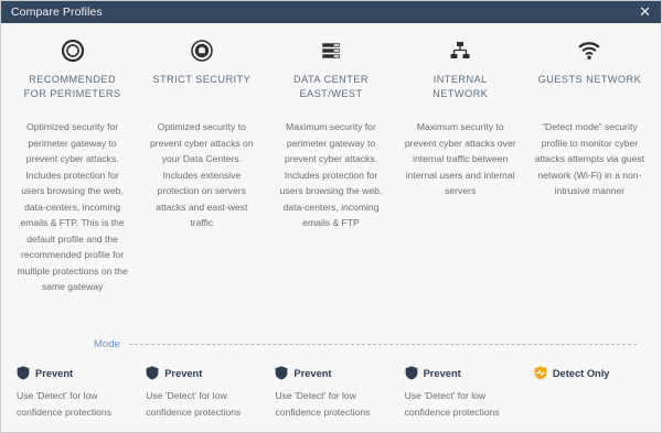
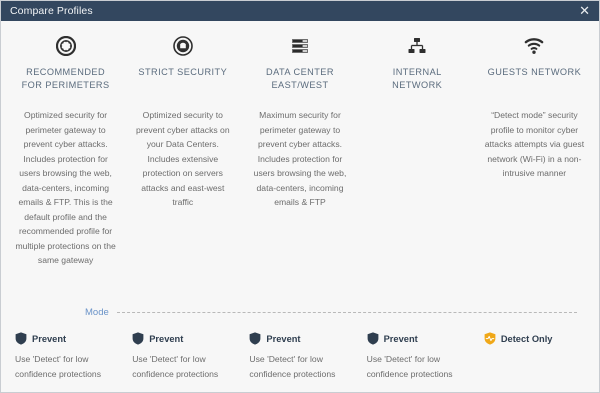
  Compare Profiles
  ✕
  RECOMMENDED FOR PERIMETERS
  Optimized security for perimeter gateway to prevent cyber attacks. Includes protection for users browsing the web, data-centers, incoming emails & FTP. This is the default profile and the recommended profile for multiple protections on the same gateway
  STRICT SECURITY
  Optimized security to prevent cyber attacks on your Data Centers. Includes extensive protection on servers attacks and east-west traffic
  DATA CENTER EAST/WEST
  Maximum security for perimeter gateway to prevent cyber attacks. Includes protection for users browsing the web, data-centers, incoming emails & FTP
  INTERNAL NETWORK
- Maximum security to prevent cyber attacks over internal traffic between internal users and internal servers
  GUESTS NETWORK
  “Detect mode” security profile to monitor cyber attacks attempts via guest network (Wi-Fi) in a non-intrusive manner
  Mode
  Prevent
  Use 'Detect' for low confidence protections
  Prevent
  Use 'Detect' for low confidence protections
  Prevent
  Use 'Detect' for low confidence protections
  Prevent
  Use 'Detect' for low confidence protections
  Detect Only
